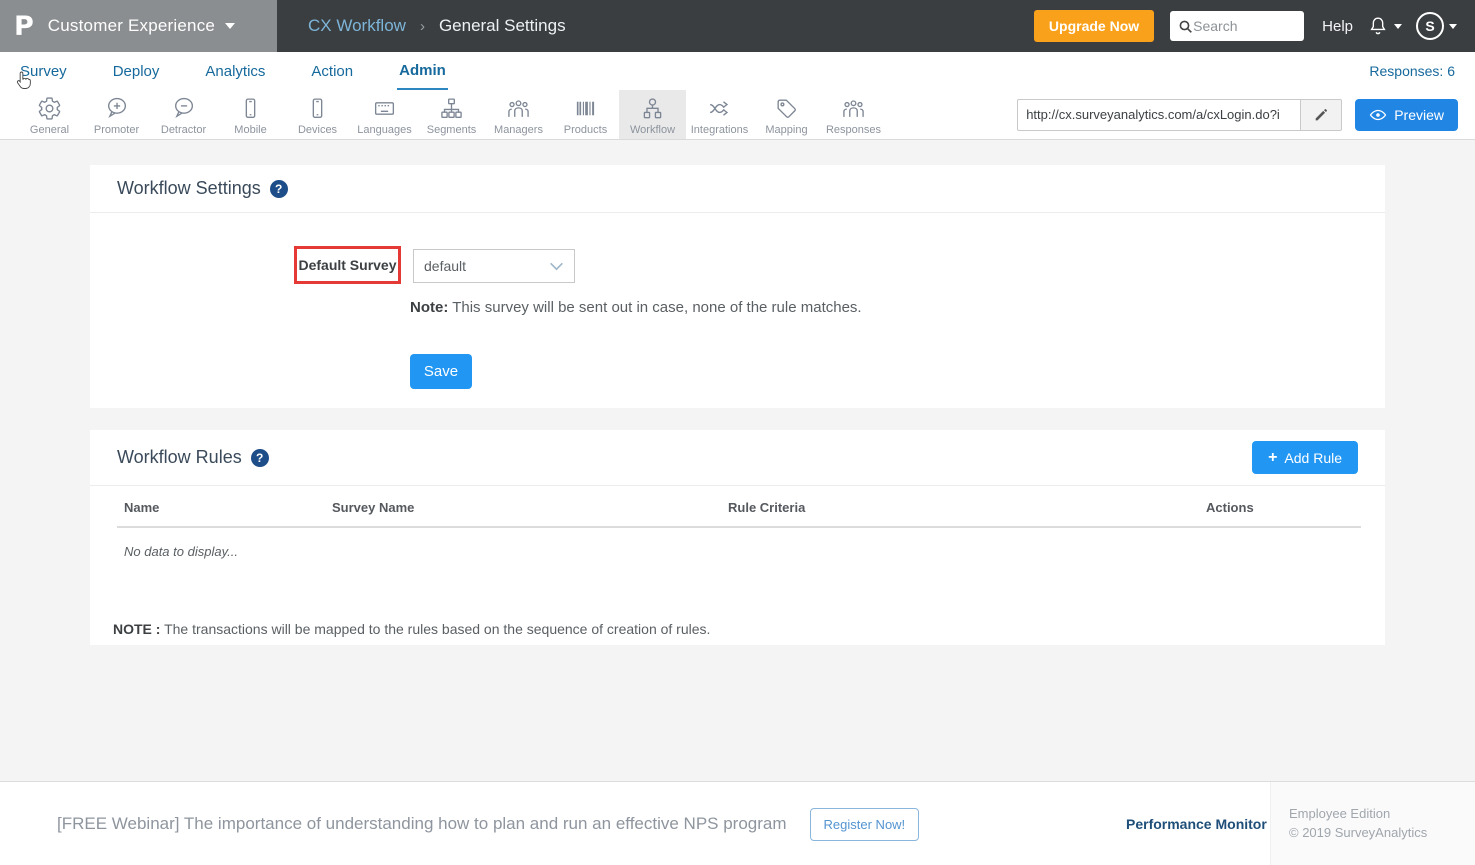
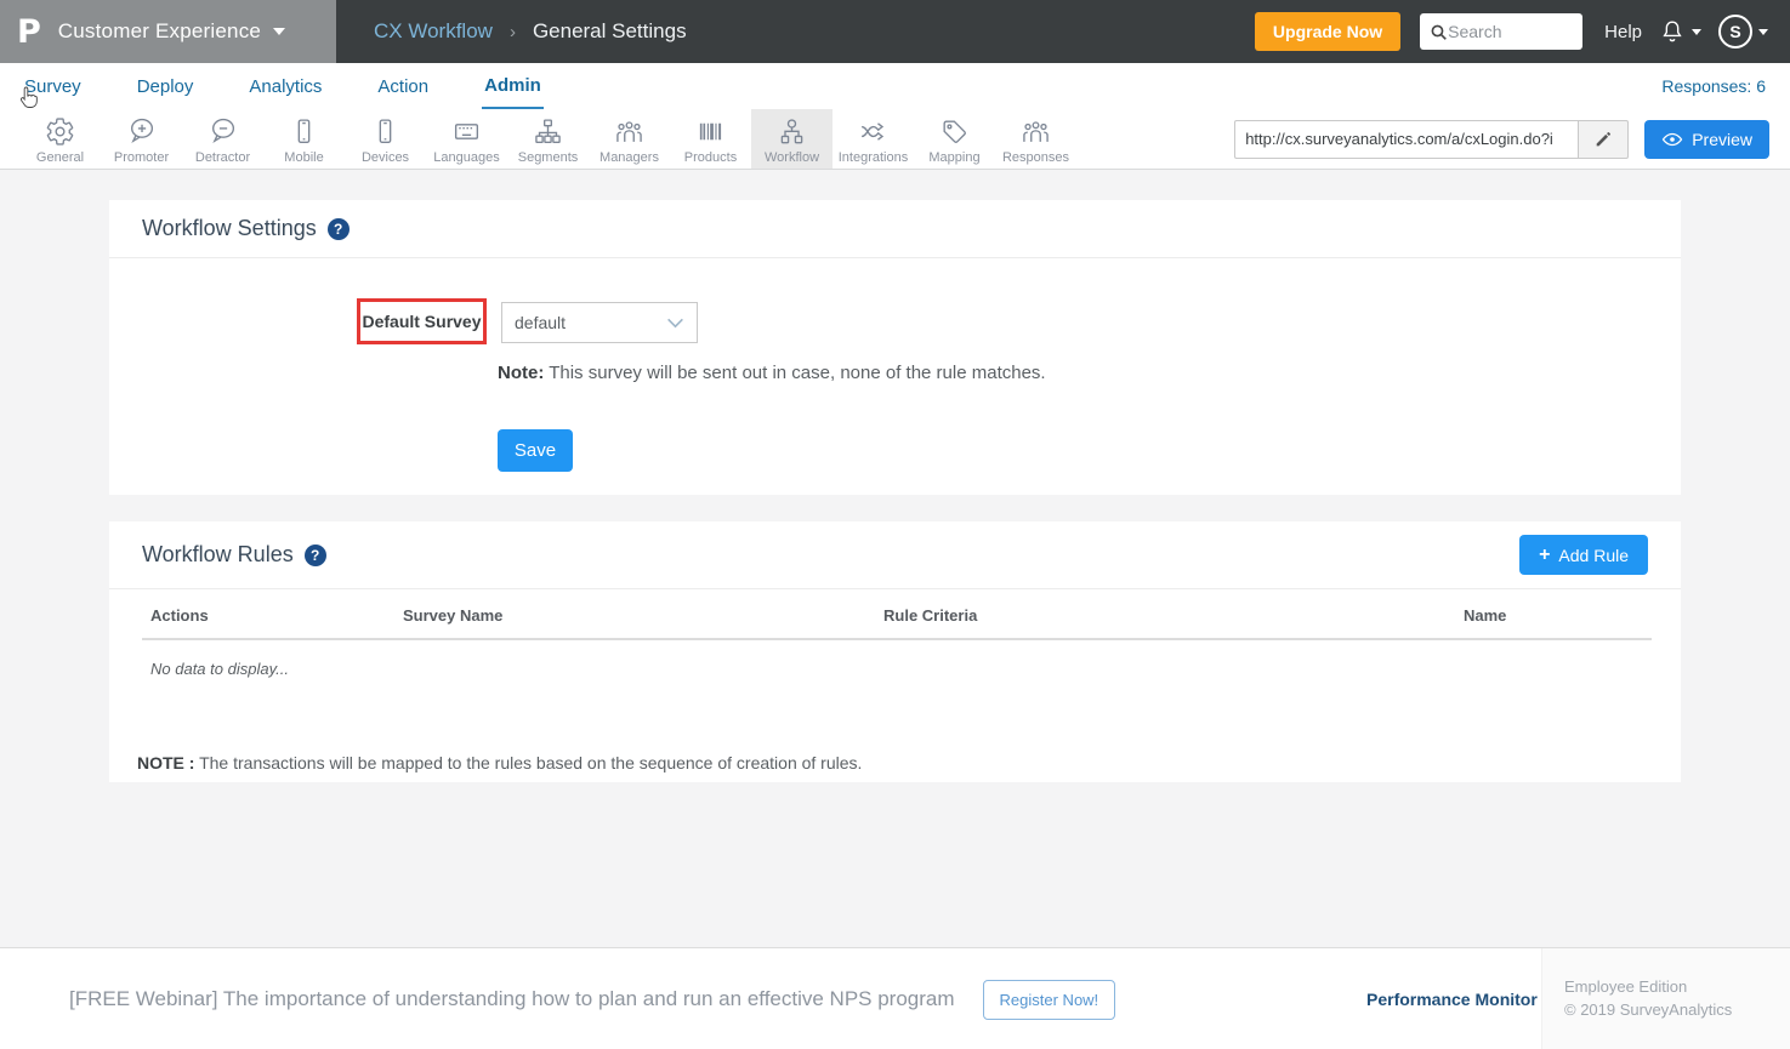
  P
  Customer Experience
  CX Workflow
  ›
  General Settings
  Upgrade Now
  Search
  Help
  S
  Survey
  Deploy
  Analytics
  Action
  Admin
  Responses: 6
  General
  Promoter
  Detractor
  Mobile
  Devices
  Languages
  Segments
  Managers
  Products
  Workflow
  Integrations
  Mapping
  Responses
  http://cx.surveyanalytics.com/a/cxLogin.do?i
  Preview
  Workflow Settings
  ?
  Default Survey
  default
  Note: This survey will be sent out in case, none of the rule matches.
  Save
  Workflow Rules
  ?
  +
  Add Rule
- Name
+ Actions
  Survey Name
  Rule Criteria
- Actions
+ Name
  No data to display...
  NOTE : The transactions will be mapped to the rules based on the sequence of creation of rules.
  [FREE Webinar] The importance of understanding how to plan and run an effective NPS program
  Register Now!
  Performance Monitor
  Employee Edition
  © 2019 SurveyAnalytics
